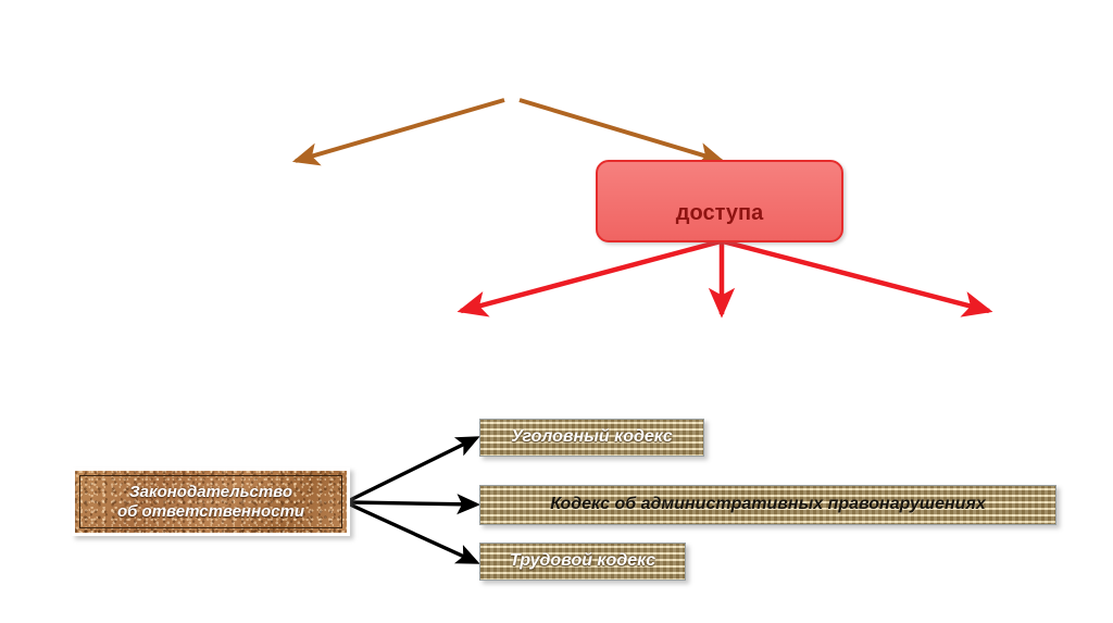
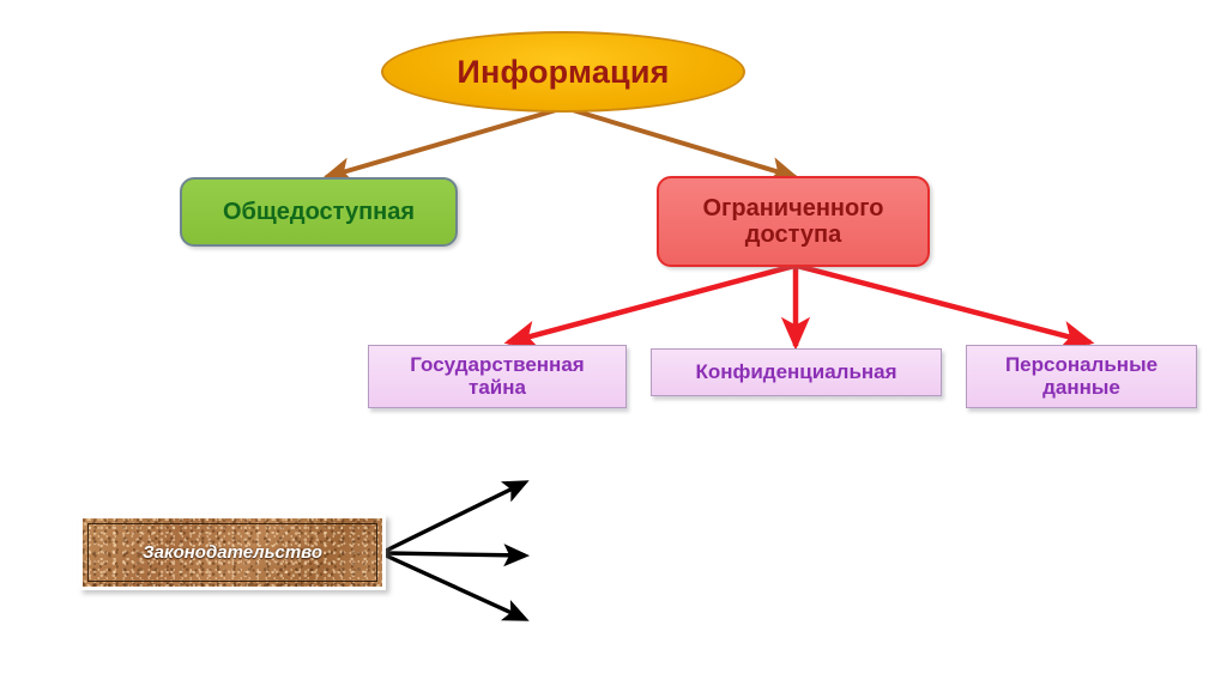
+ Информация
+ Общедоступная
+ Ограниченного
  доступа
+ Государственная
+ тайна
+ Конфиденциальная
+ Персональные
+ данные
  Законодательство
- об ответственности
- Уголовный кодекс
- Кодекс об административных правонарушениях
- Трудовой кодекс
